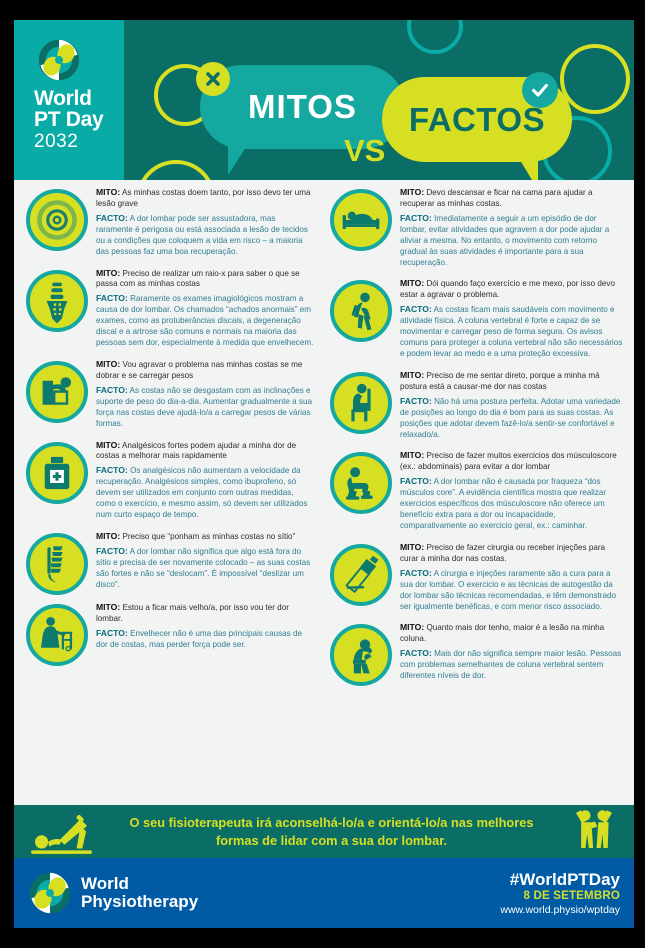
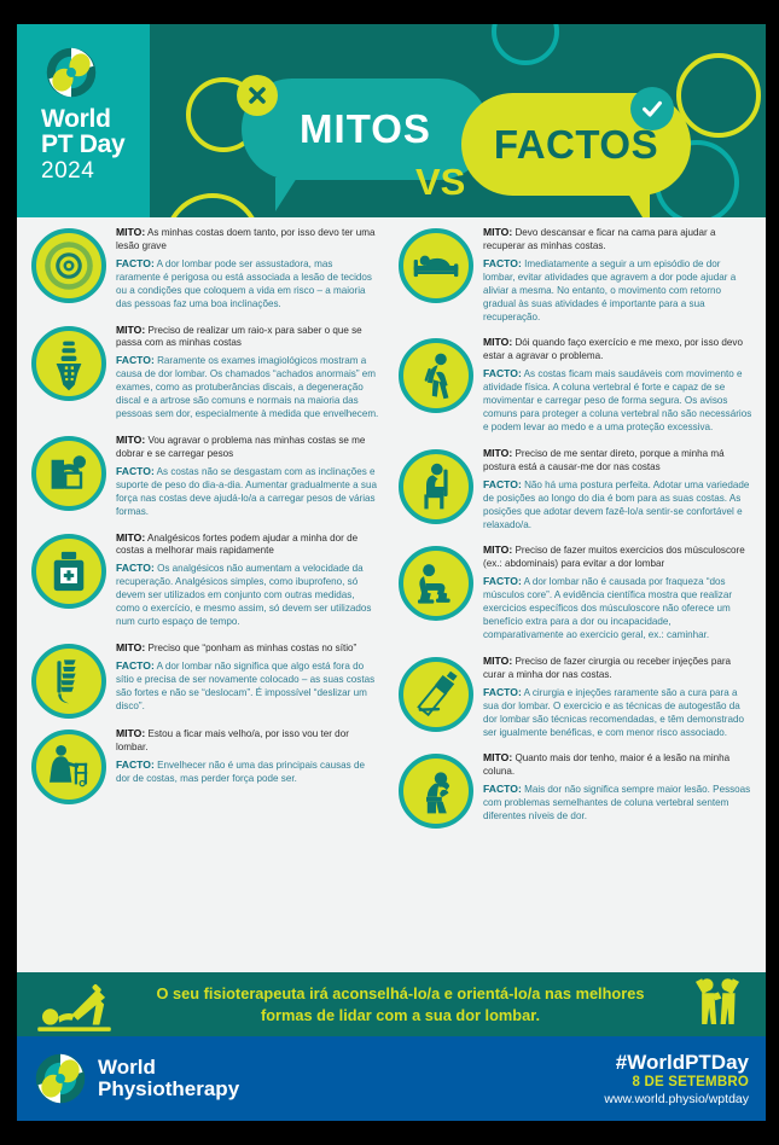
  World
  PT Day
- 2032
+ 2024
  MITOS
  VS
  FACTOS
  MITO: As minhas costas doem tanto, por isso devo ter uma lesão grave
- FACTO: A dor lombar pode ser assustadora, mas raramente é perigosa ou está associada a lesão de tecidos ou a condições que coloquem a vida em risco – a maioria das pessoas faz uma boa recuperação.
+ FACTO: A dor lombar pode ser assustadora, mas raramente é perigosa ou está associada a lesão de tecidos ou a condições que coloquem a vida em risco – a maioria das pessoas faz uma boa inclinações.
  MITO: Preciso de realizar um raio-x para saber o que se passa com as minhas costas
  FACTO: Raramente os exames imagiológicos mostram a causa de dor lombar. Os chamados “achados anormais” em exames, como as protuberâncias discais, a degeneração discal e a artrose são comuns e normais na maioria das pessoas sem dor, especialmente à medida que envelhecem.
  MITO: Vou agravar o problema nas minhas costas se me dobrar e se carregar pesos
  FACTO: As costas não se desgastam com as inclinações e suporte de peso do dia-a-dia. Aumentar gradualmente a sua força nas costas deve ajudá-lo/a a carregar pesos de várias formas.
  MITO: Analgésicos fortes podem ajudar a minha dor de costas a melhorar mais rapidamente
  FACTO: Os analgésicos não aumentam a velocidade da recuperação. Analgésicos simples, como ibuprofeno, só devem ser utilizados em conjunto com outras medidas, como o exercício, e mesmo assim, só devem ser utilizados num curto espaço de tempo.
  MITO: Preciso que “ponham as minhas costas no sítio”
  FACTO: A dor lombar não significa que algo está fora do sítio e precisa de ser novamente colocado – as suas costas são fortes e não se “deslocam”. É impossível “deslizar um disco”.
  MITO: Estou a ficar mais velho/a, por isso vou ter dor lombar.
  FACTO: Envelhecer não é uma das principais causas de dor de costas, mas perder força pode ser.
  MITO: Devo descansar e ficar na cama para ajudar a recuperar as minhas costas.
  FACTO: Imediatamente a seguir a um episódio de dor lombar, evitar atividades que agravem a dor pode ajudar a aliviar a mesma. No entanto, o movimento com retorno gradual às suas atividades é importante para a sua recuperação.
  MITO: Dói quando faço exercício e me mexo, por isso devo estar a agravar o problema.
  FACTO: As costas ficam mais saudáveis com movimento e atividade física. A coluna vertebral é forte e capaz de se movimentar e carregar peso de forma segura. Os avisos comuns para proteger a coluna vertebral não são necessários e podem levar ao medo e a uma proteção excessiva.
  MITO: Preciso de me sentar direto, porque a minha má postura está a causar-me dor nas costas
  FACTO: Não há uma postura perfeita. Adotar uma variedade de posições ao longo do dia é bom para as suas costas. As posições que adotar devem fazê-lo/a sentir-se confortável e relaxado/a.
  MITO: Preciso de fazer muitos exercicios dos músculoscore (ex.: abdominais) para evitar a dor lombar
  FACTO: A dor lombar não é causada por fraqueza “dos músculos core”. A evidência científica mostra que realizar exercicios específicos dos músculoscore não oferece um benefício extra para a dor ou incapacidade, comparativamente ao exercicio geral, ex.: caminhar.
  MITO: Preciso de fazer cirurgia ou receber injeções para curar a minha dor nas costas.
  FACTO: A cirurgia e injeções raramente são a cura para a sua dor lombar. O exercicio e as técnicas de autogestão da dor lombar são técnicas recomendadas, e têm demonstrado ser igualmente benéficas, e com menor risco associado.
  MITO: Quanto mais dor tenho, maior é a lesão na minha coluna.
  FACTO: Mais dor não significa sempre maior lesão. Pessoas com problemas semelhantes de coluna vertebral sentem diferentes níveis de dor.
  O seu fisioterapeuta irá aconselhá-lo/a e orientá-lo/a nas melhores formas de lidar com a sua dor lombar.
  World
  Physiotherapy
  #WorldPTDay
  8 DE SETEMBRO
  www.world.physio/wptday
